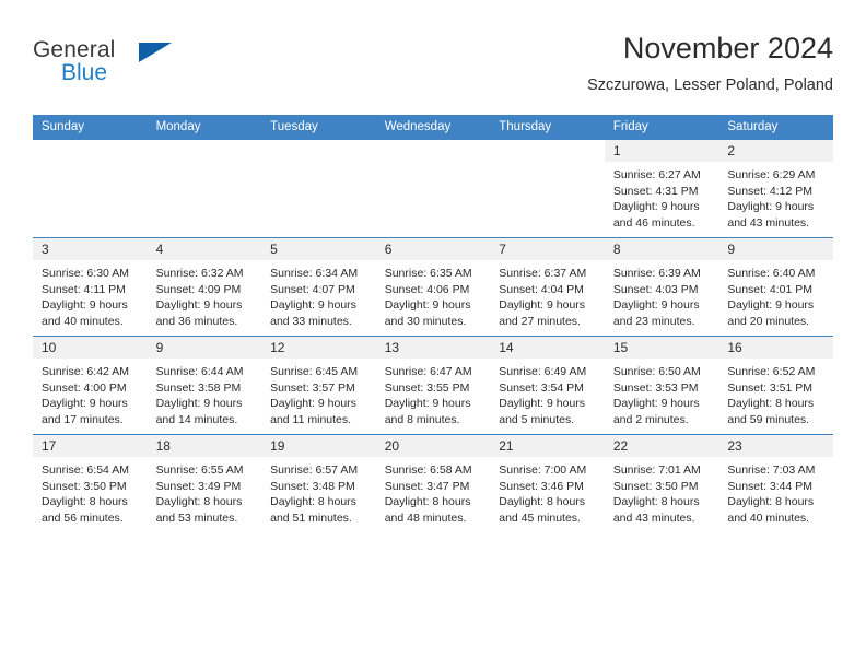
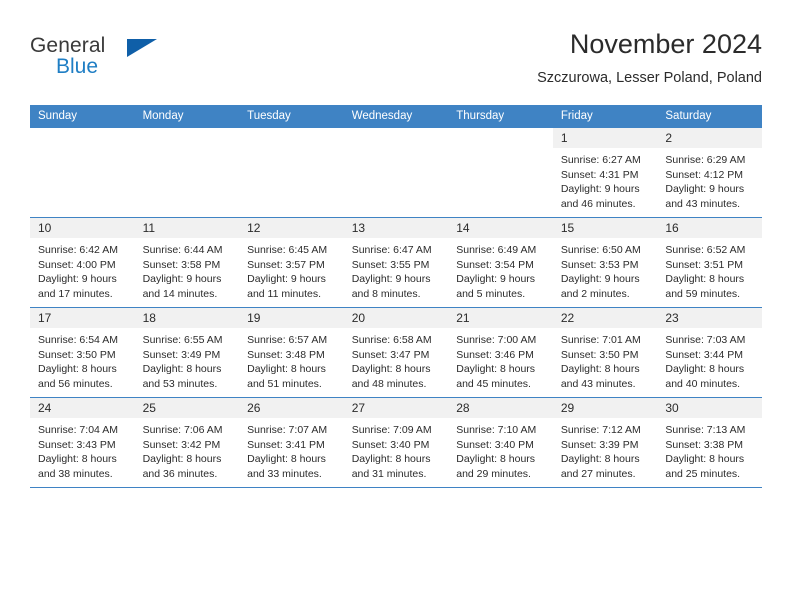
  General
  Blue
  November 2024
  Szczurowa, Lesser Poland, Poland
  Sunday	Monday	Tuesday	Wednesday	Thursday	Friday	Saturday
  					1Sunrise: 6:27 AMSunset: 4:31 PMDaylight: 9 hoursand 46 minutes.	2Sunrise: 6:29 AMSunset: 4:12 PMDaylight: 9 hoursand 43 minutes.
- 3Sunrise: 6:30 AMSunset: 4:11 PMDaylight: 9 hoursand 40 minutes.	4Sunrise: 6:32 AMSunset: 4:09 PMDaylight: 9 hoursand 36 minutes.	5Sunrise: 6:34 AMSunset: 4:07 PMDaylight: 9 hoursand 33 minutes.	6Sunrise: 6:35 AMSunset: 4:06 PMDaylight: 9 hoursand 30 minutes.	7Sunrise: 6:37 AMSunset: 4:04 PMDaylight: 9 hoursand 27 minutes.	8Sunrise: 6:39 AMSunset: 4:03 PMDaylight: 9 hoursand 23 minutes.	9Sunrise: 6:40 AMSunset: 4:01 PMDaylight: 9 hoursand 20 minutes.
- 10Sunrise: 6:42 AMSunset: 4:00 PMDaylight: 9 hoursand 17 minutes.	9Sunrise: 6:44 AMSunset: 3:58 PMDaylight: 9 hoursand 14 minutes.	12Sunrise: 6:45 AMSunset: 3:57 PMDaylight: 9 hoursand 11 minutes.	13Sunrise: 6:47 AMSunset: 3:55 PMDaylight: 9 hoursand 8 minutes.	14Sunrise: 6:49 AMSunset: 3:54 PMDaylight: 9 hoursand 5 minutes.	15Sunrise: 6:50 AMSunset: 3:53 PMDaylight: 9 hoursand 2 minutes.	16Sunrise: 6:52 AMSunset: 3:51 PMDaylight: 8 hoursand 59 minutes.
+ 10Sunrise: 6:42 AMSunset: 4:00 PMDaylight: 9 hoursand 17 minutes.	11Sunrise: 6:44 AMSunset: 3:58 PMDaylight: 9 hoursand 14 minutes.	12Sunrise: 6:45 AMSunset: 3:57 PMDaylight: 9 hoursand 11 minutes.	13Sunrise: 6:47 AMSunset: 3:55 PMDaylight: 9 hoursand 8 minutes.	14Sunrise: 6:49 AMSunset: 3:54 PMDaylight: 9 hoursand 5 minutes.	15Sunrise: 6:50 AMSunset: 3:53 PMDaylight: 9 hoursand 2 minutes.	16Sunrise: 6:52 AMSunset: 3:51 PMDaylight: 8 hoursand 59 minutes.
  17Sunrise: 6:54 AMSunset: 3:50 PMDaylight: 8 hoursand 56 minutes.	18Sunrise: 6:55 AMSunset: 3:49 PMDaylight: 8 hoursand 53 minutes.	19Sunrise: 6:57 AMSunset: 3:48 PMDaylight: 8 hoursand 51 minutes.	20Sunrise: 6:58 AMSunset: 3:47 PMDaylight: 8 hoursand 48 minutes.	21Sunrise: 7:00 AMSunset: 3:46 PMDaylight: 8 hoursand 45 minutes.	22Sunrise: 7:01 AMSunset: 3:50 PMDaylight: 8 hoursand 43 minutes.	23Sunrise: 7:03 AMSunset: 3:44 PMDaylight: 8 hoursand 40 minutes.
+ 24Sunrise: 7:04 AMSunset: 3:43 PMDaylight: 8 hoursand 38 minutes.	25Sunrise: 7:06 AMSunset: 3:42 PMDaylight: 8 hoursand 36 minutes.	26Sunrise: 7:07 AMSunset: 3:41 PMDaylight: 8 hoursand 33 minutes.	27Sunrise: 7:09 AMSunset: 3:40 PMDaylight: 8 hoursand 31 minutes.	28Sunrise: 7:10 AMSunset: 3:40 PMDaylight: 8 hoursand 29 minutes.	29Sunrise: 7:12 AMSunset: 3:39 PMDaylight: 8 hoursand 27 minutes.	30Sunrise: 7:13 AMSunset: 3:38 PMDaylight: 8 hoursand 25 minutes.
